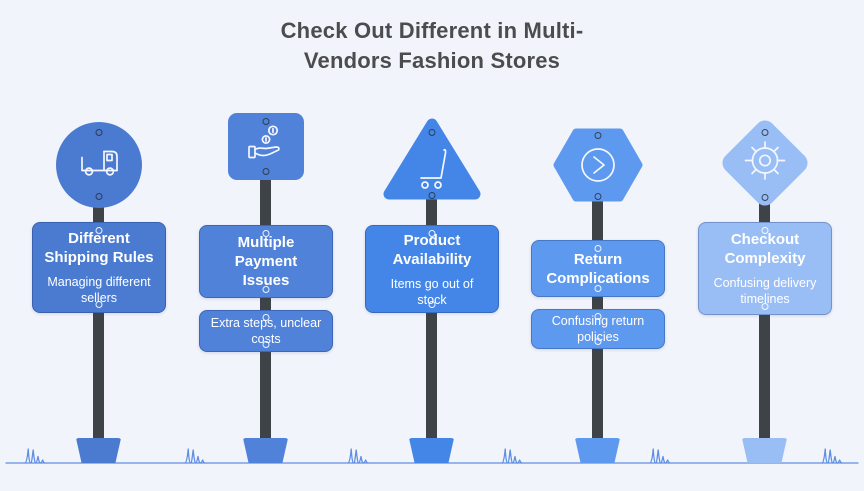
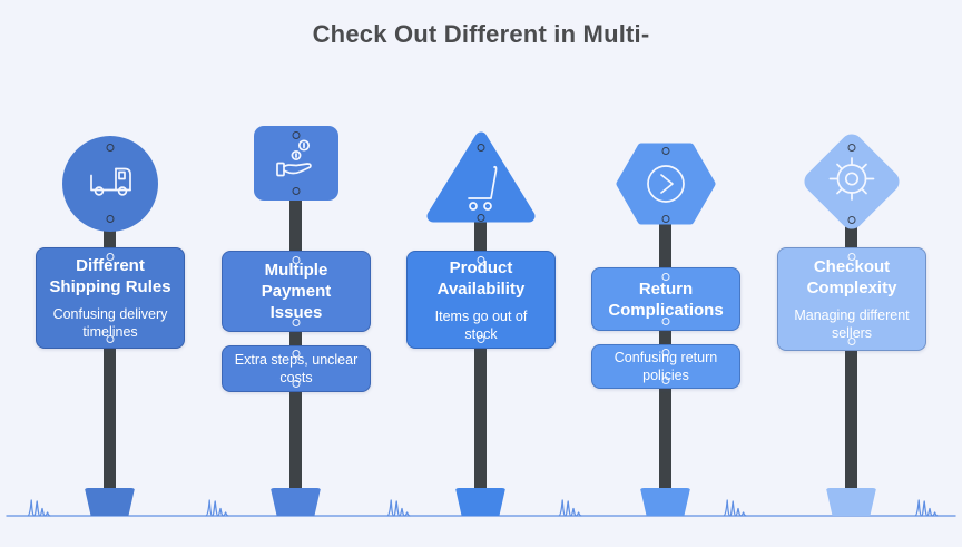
  Check Out Different in Multi-
- Vendors Fashion Stores
  Different Shipping Rules
- Managing different sellers
+ Confusing delivery timelines
  Multiple Payment Issues
  Extra steps, unclear costs
  Product Availability
  Items go out of stock
  Return Complications
  Confusing return policies
  Checkout Complexity
- Confusing delivery timelines
+ Managing different sellers
